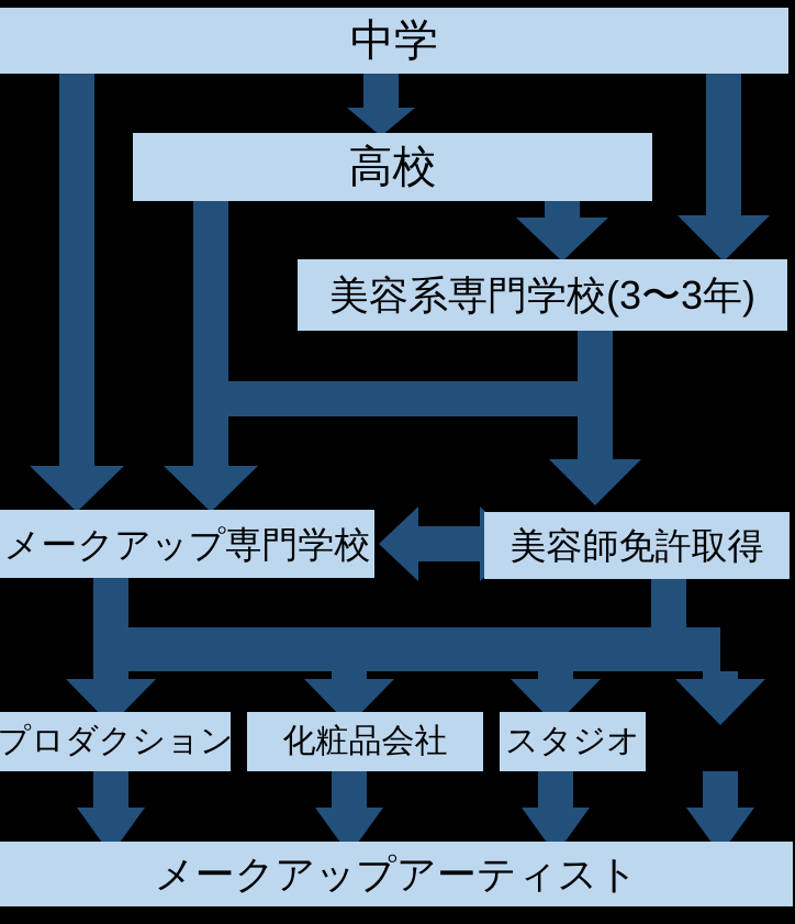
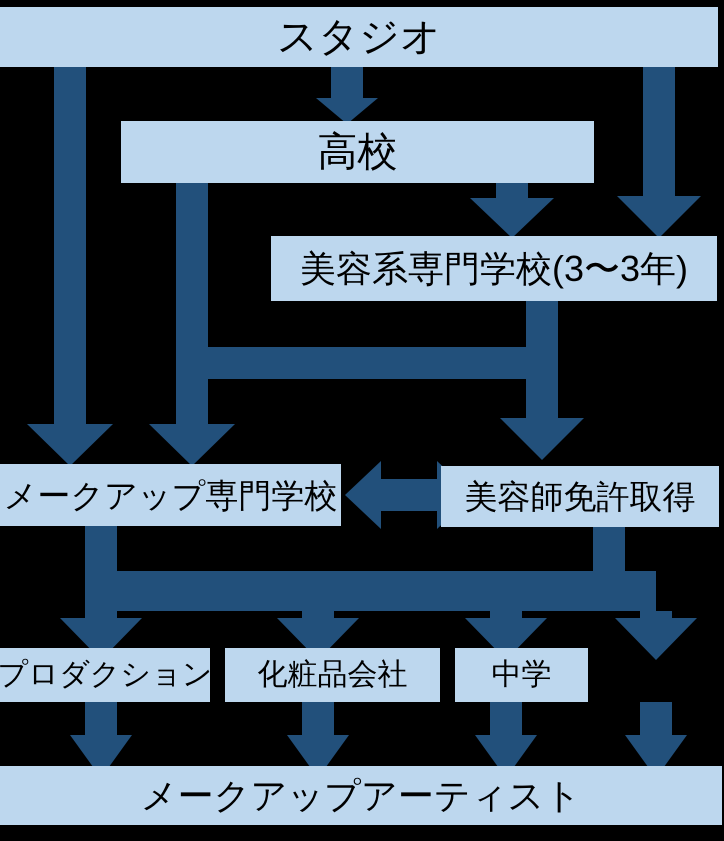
- 中学
+ スタジオ
  高校
  美容系専門学校(3〜3年)
  メークアップ専門学校
  美容師免許取得
  プロダクション
  化粧品会社
- スタジオ
+ 中学
  メークアップアーティスト
